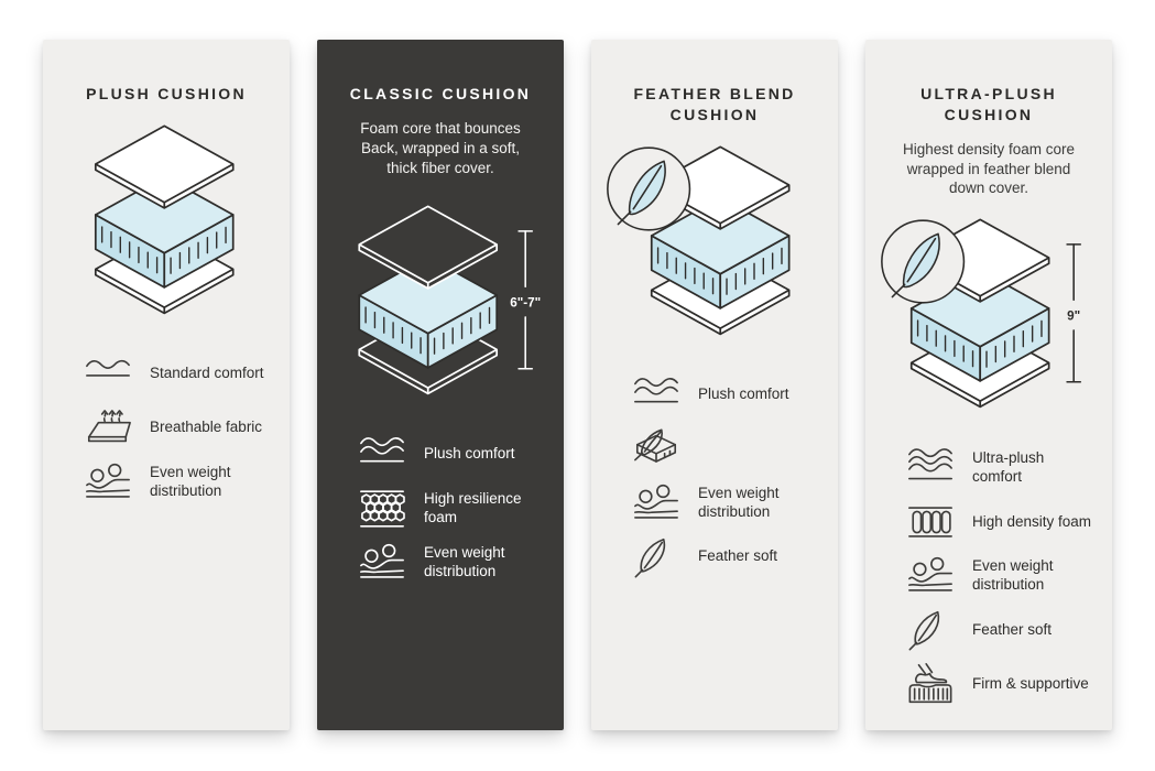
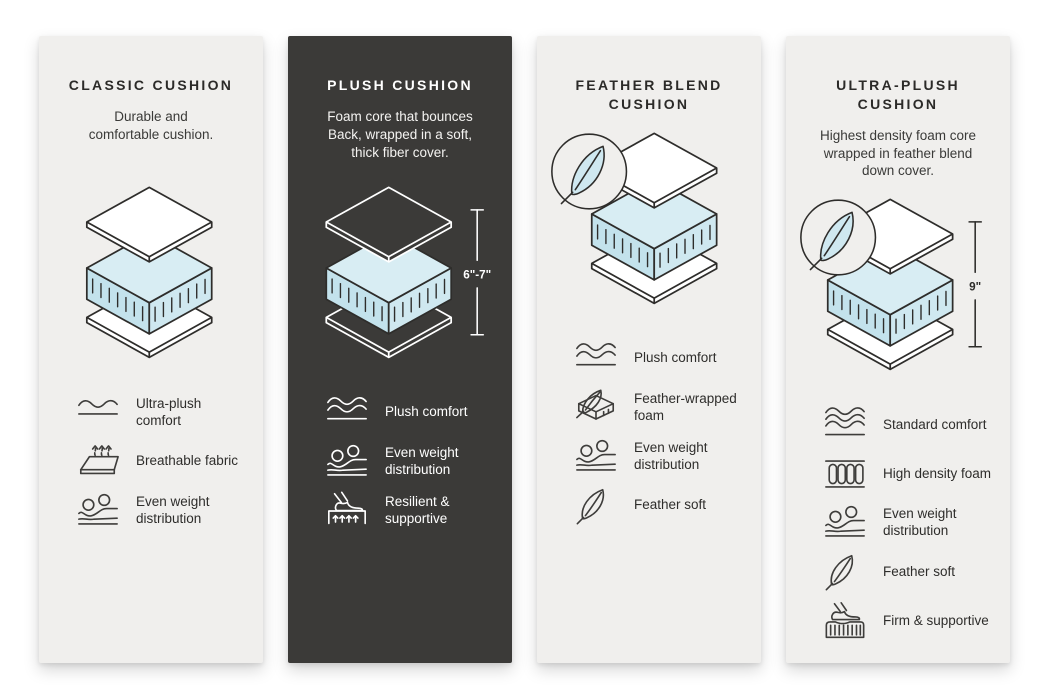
- PLUSH CUSHION
+ CLASSIC CUSHION
+ Durable and
+ comfortable cushion.
- Standard comfort
+ Ultra-plush comfort
  Breathable fabric
  Even weight distribution
- CLASSIC CUSHION
+ PLUSH CUSHION
  Foam core that bounces
  Back, wrapped in a soft,
  thick fiber cover.
  6"-7"
  Plush comfort
- High resilience foam
  Even weight distribution
+ Resilient & supportive
  FEATHER BLEND
  CUSHION
  Plush comfort
+ Feather-wrapped foam
  Even weight distribution
  Feather soft
  ULTRA-PLUSH
  CUSHION
  Highest density foam core
  wrapped in feather blend
  down cover.
  9"
- Ultra-plush comfort
+ Standard comfort
  High density foam
  Even weight distribution
  Feather soft
  Firm & supportive
